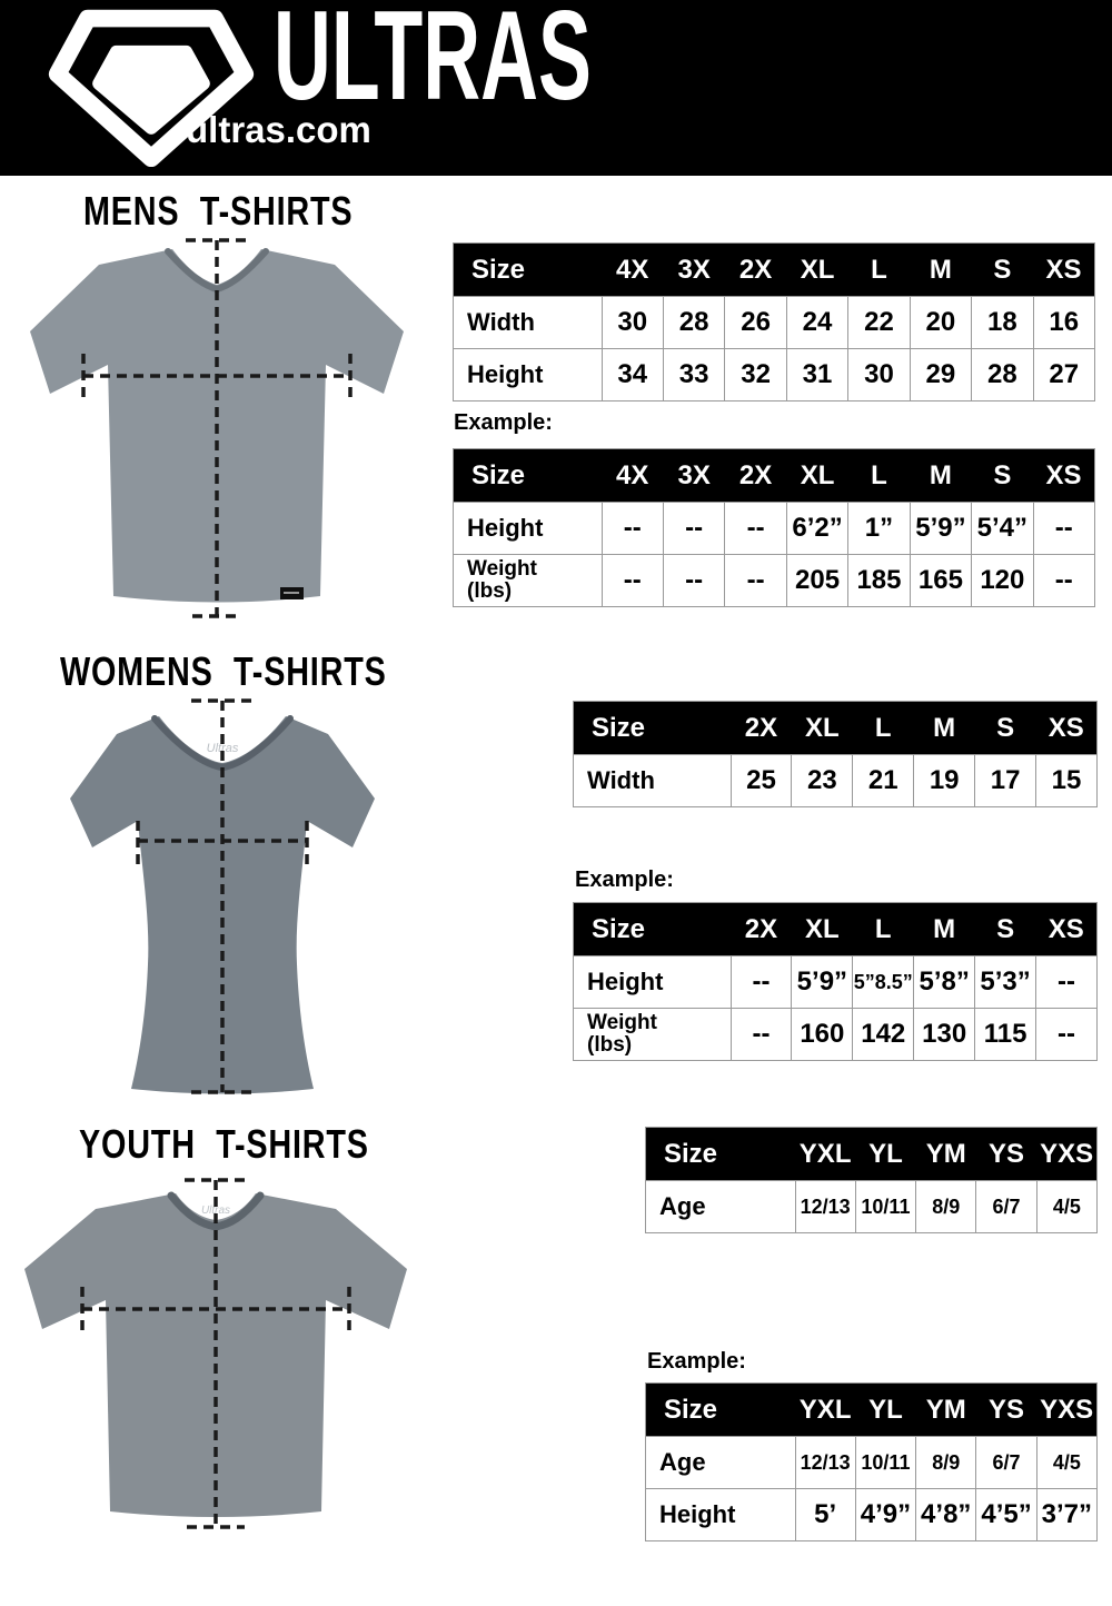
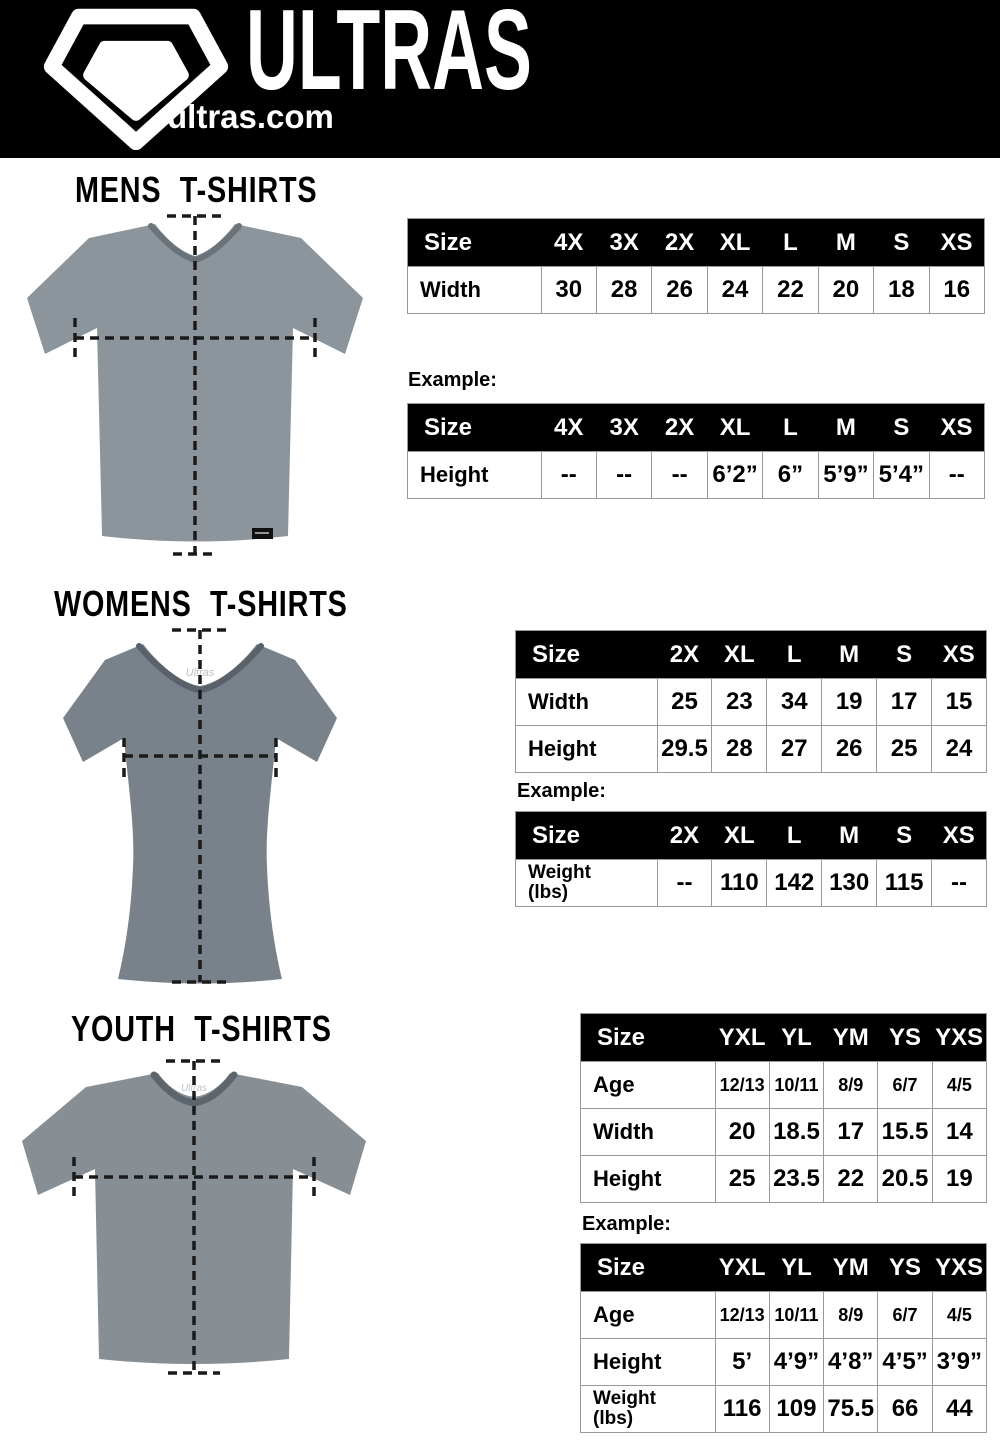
  ULTRAS
  ultras.com
  MENS T-SHIRTS
  Size	4X	3X	2X	XL	L	M	S	XS
  Width	30	28	26	24	22	20	18	16
- Height	34	33	32	31	30	29	28	27
  Example:
  Size	4X	3X	2X	XL	L	M	S	XS
- Height	--	--	--	6’2”	1”	5’9”	5’4”	--
+ Height	--	--	--	6’2”	6”	5’9”	5’4”	--
- Weight (lbs)	--	--	--	205	185	165	120	--
  WOMENS T-SHIRTS
  Ultras
  Size	2X	XL	L	M	S	XS
- Width	25	23	21	19	17	15
+ Width	25	23	34	19	17	15
+ Height	29.5	28	27	26	25	24
  Example:
  Size	2X	XL	L	M	S	XS
- Height	--	5’9”	5”8.5”	5’8”	5’3”	--
- Weight (lbs)	--	160	142	130	115	--
+ Weight (lbs)	--	110	142	130	115	--
  YOUTH T-SHIRTS
  Ultras
  Size	YXL	YL	YM	YS	YXS
  Age	12/13	10/11	8/9	6/7	4/5
+ Width	20	18.5	17	15.5	14
+ Height	25	23.5	22	20.5	19
  Example:
  Size	YXL	YL	YM	YS	YXS
  Age	12/13	10/11	8/9	6/7	4/5
- Height	5’	4’9”	4’8”	4’5”	3’7”
+ Height	5’	4’9”	4’8”	4’5”	3’9”
+ Weight (lbs)	116	109	75.5	66	44
